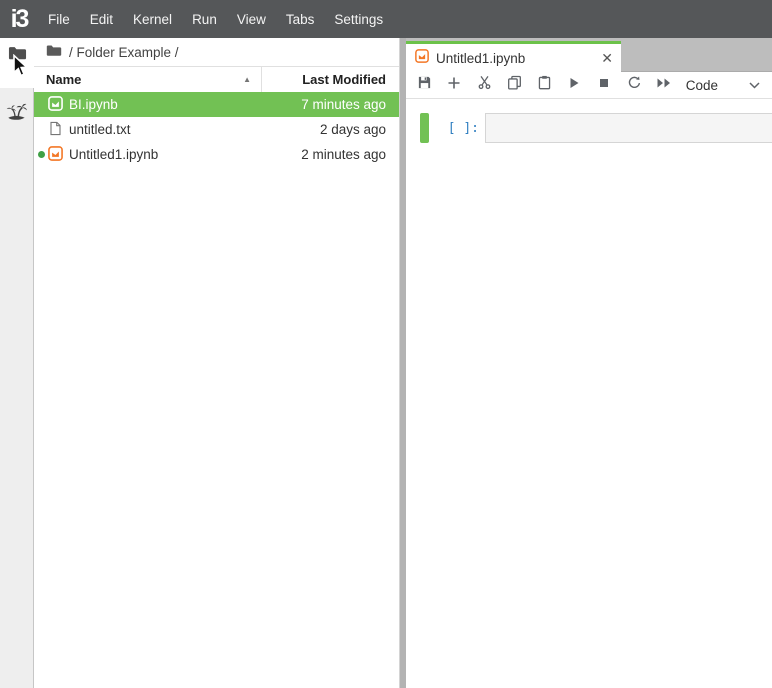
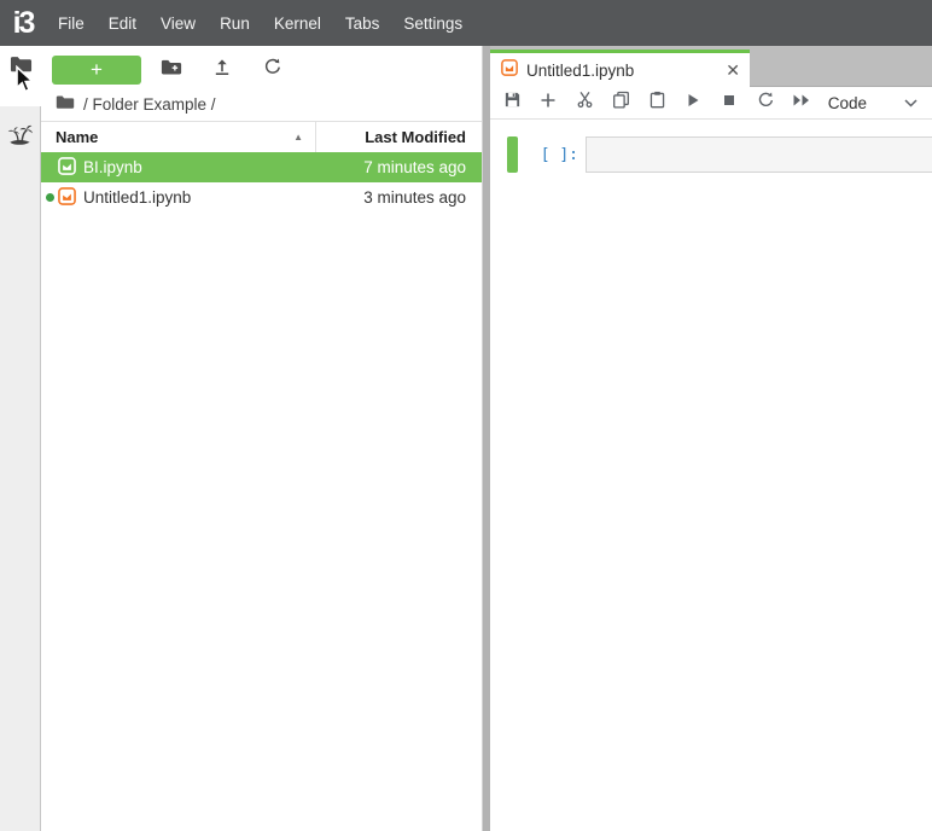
  i3
  File
  Edit
- Kernel
+ View
  Run
- View
+ Kernel
  Tabs
  Settings
+ +
  / Folder Example /
  Name
  ▲
  Last Modified
  BI.ipynb
  7 minutes ago
- untitled.txt
- 2 days ago
  Untitled1.ipynb
- 2 minutes ago
+ 3 minutes ago
  Untitled1.ipynb
  ✕
  Code
  [ ]:
